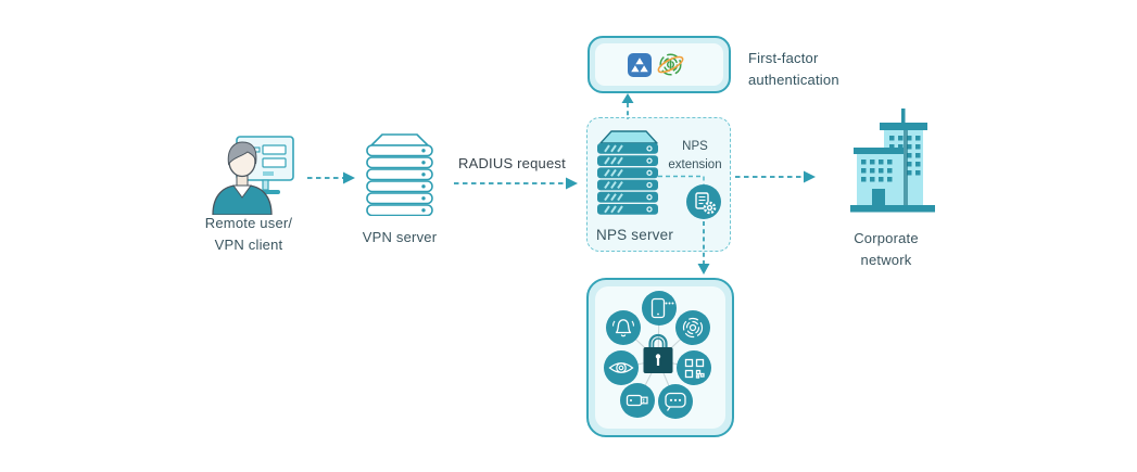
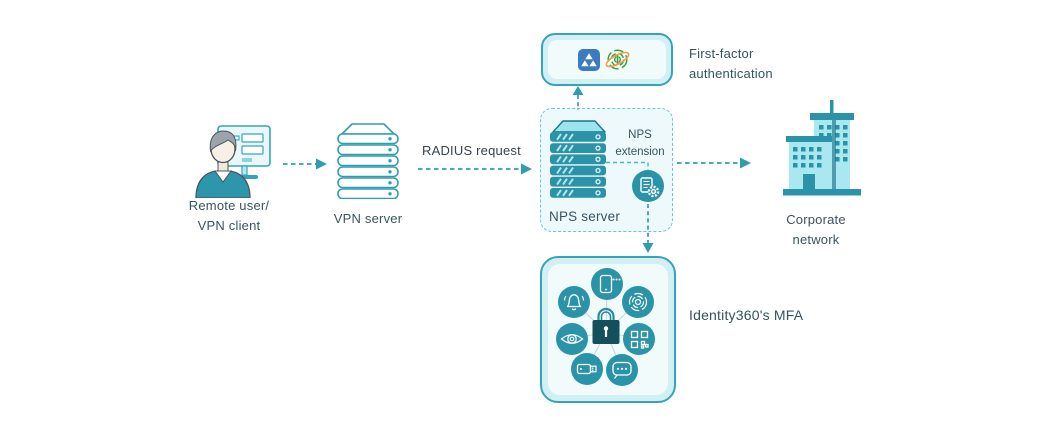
  Remote user/
  VPN client
  VPN server
  RADIUS request
  NPS
  extension
  NPS server
  First-factor
  authentication
  Corporate
  network
+ Identity360's MFA
